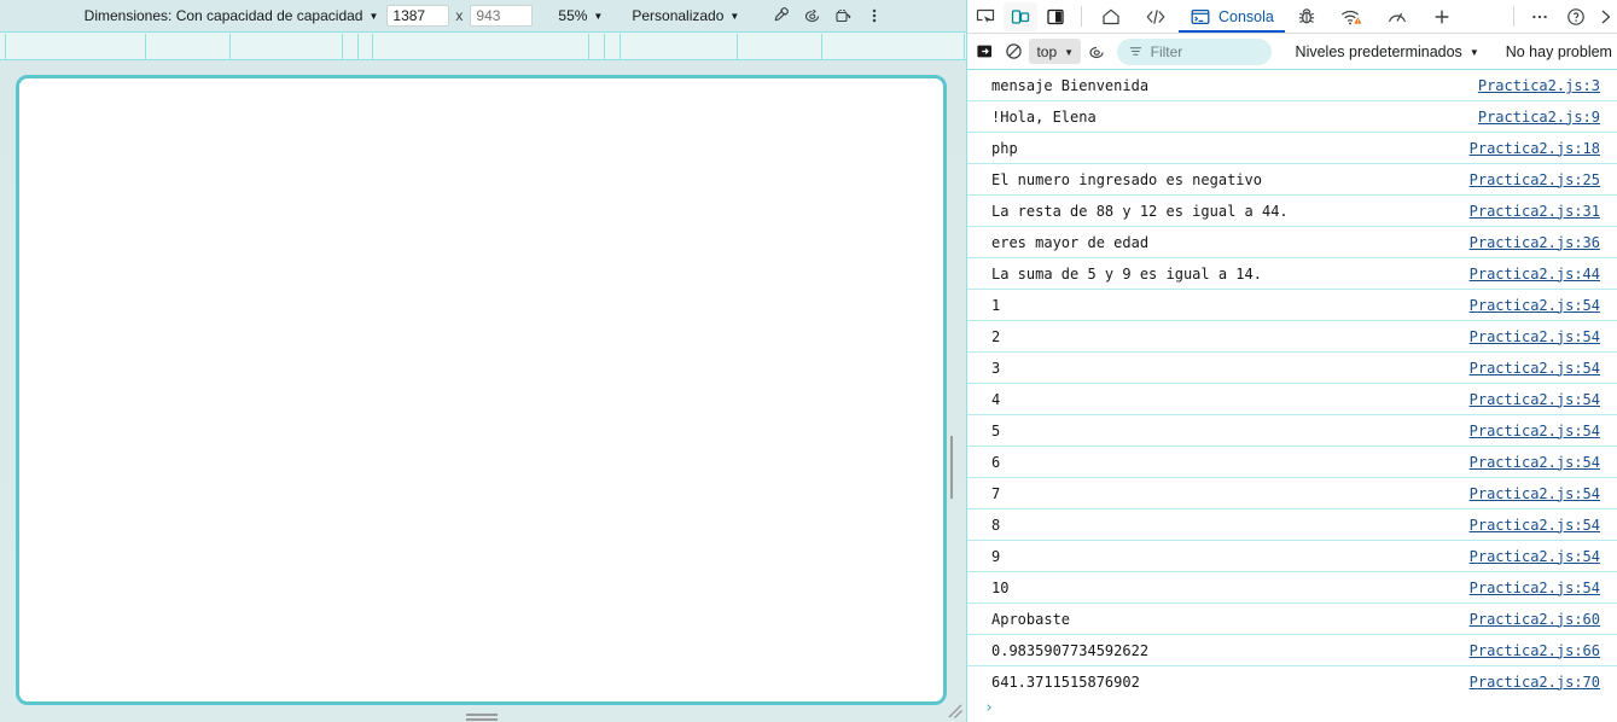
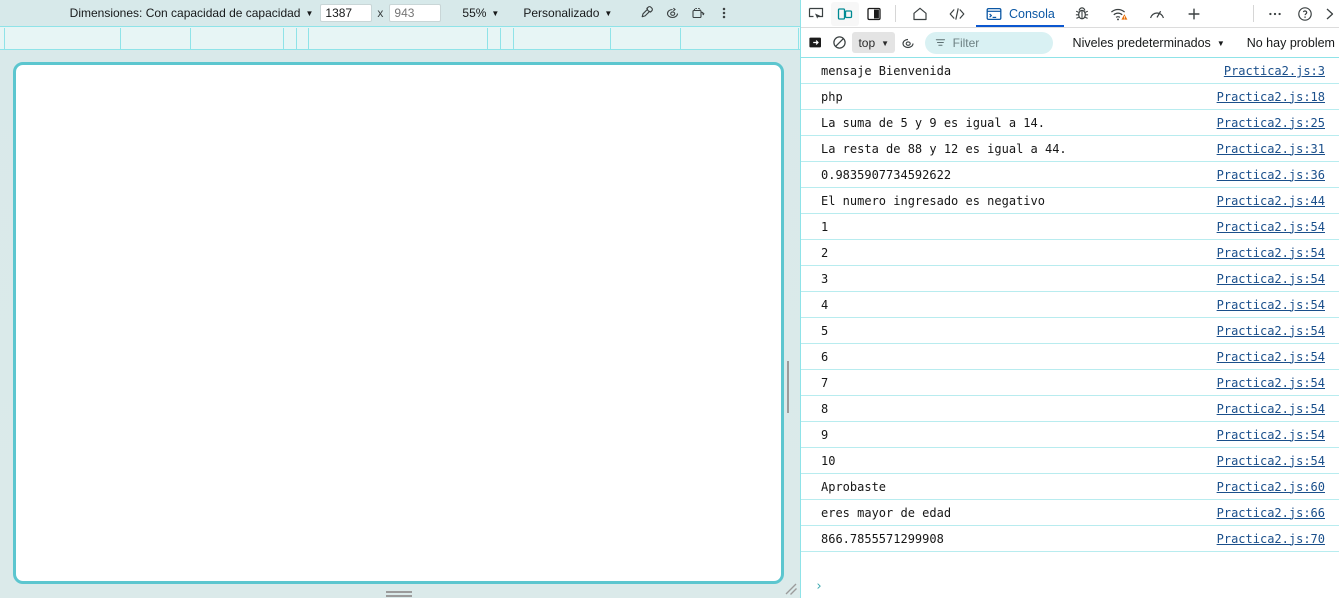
  Dimensiones: Con capacidad de capacidad
  ▼
  1387
  x
  943
  55%
  ▼
  Personalizado
  ▼
  Consola
  top
  ▼
  Filter
  Niveles predeterminados
  ▼
  No hay problem
  mensaje Bienvenida
  Practica2.js:3
- !Hola, Elena
- Practica2.js:9
  php
  Practica2.js:18
- El numero ingresado es negativo
+ La suma de 5 y 9 es igual a 14.
  Practica2.js:25
  La resta de 88 y 12 es igual a 44.
  Practica2.js:31
- eres mayor de edad
+ 0.9835907734592622
  Practica2.js:36
- La suma de 5 y 9 es igual a 14.
+ El numero ingresado es negativo
  Practica2.js:44
  1
  Practica2.js:54
  2
  Practica2.js:54
  3
  Practica2.js:54
  4
  Practica2.js:54
  5
  Practica2.js:54
  6
  Practica2.js:54
  7
  Practica2.js:54
  8
  Practica2.js:54
  9
  Practica2.js:54
  10
  Practica2.js:54
  Aprobaste
  Practica2.js:60
- 0.9835907734592622
+ eres mayor de edad
  Practica2.js:66
- 641.3711515876902
+ 866.7855571299908
  Practica2.js:70
  ›
